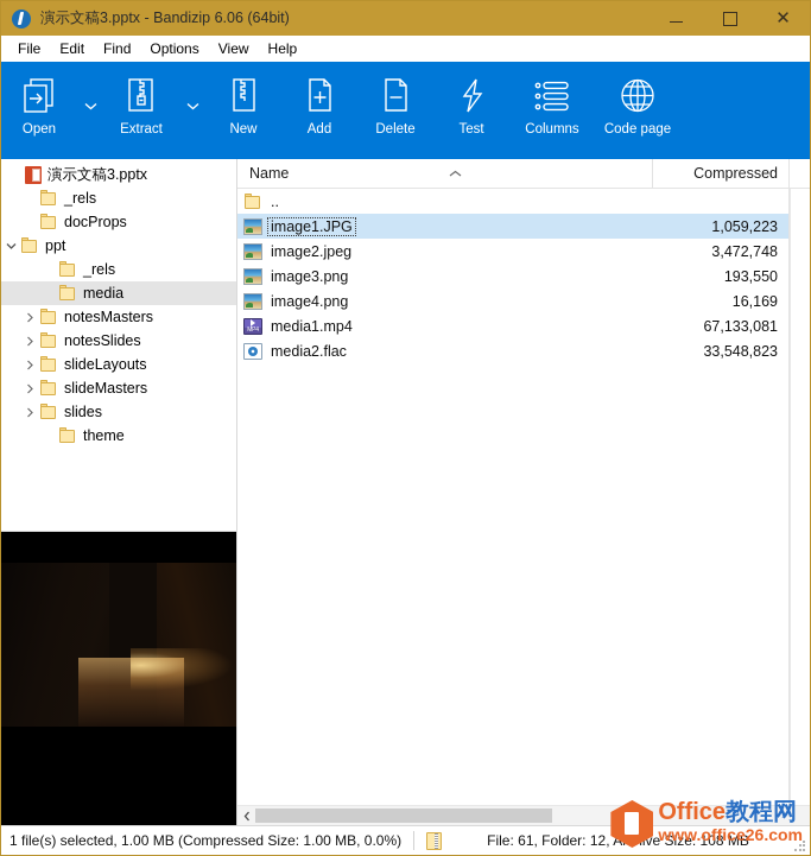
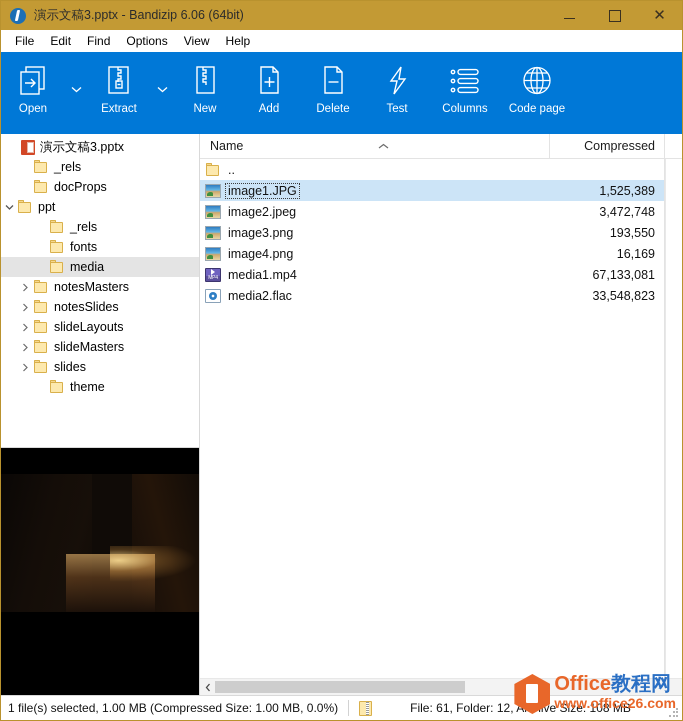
  演示文稿3.pptx - Bandizip 6.06 (64bit)
  ✕
  File
  Edit
  Find
  Options
  View
  Help
  Open
  Extract
  New
  Add
  Delete
  Test
  Columns
  Code page
  演示文稿3.pptx
  _rels
  docProps
  ppt
  _rels
+ fonts
  media
  notesMasters
  notesSlides
  slideLayouts
  slideMasters
  slides
  theme
  Name
  Compressed
  ..
  image1.JPG
- 1,059,223
+ 1,525,389
  image2.jpeg
  3,472,748
  image3.png
  193,550
  image4.png
  16,169
  media1.mp4
  67,133,081
  media2.flac
  33,548,823
  1 file(s) selected, 1.00 MB (Compressed Size: 1.00 MB, 0.0%)
  File: 61, Folder: 12, Ave Size: 108 MB
  Office教程网
  www.office26.com
